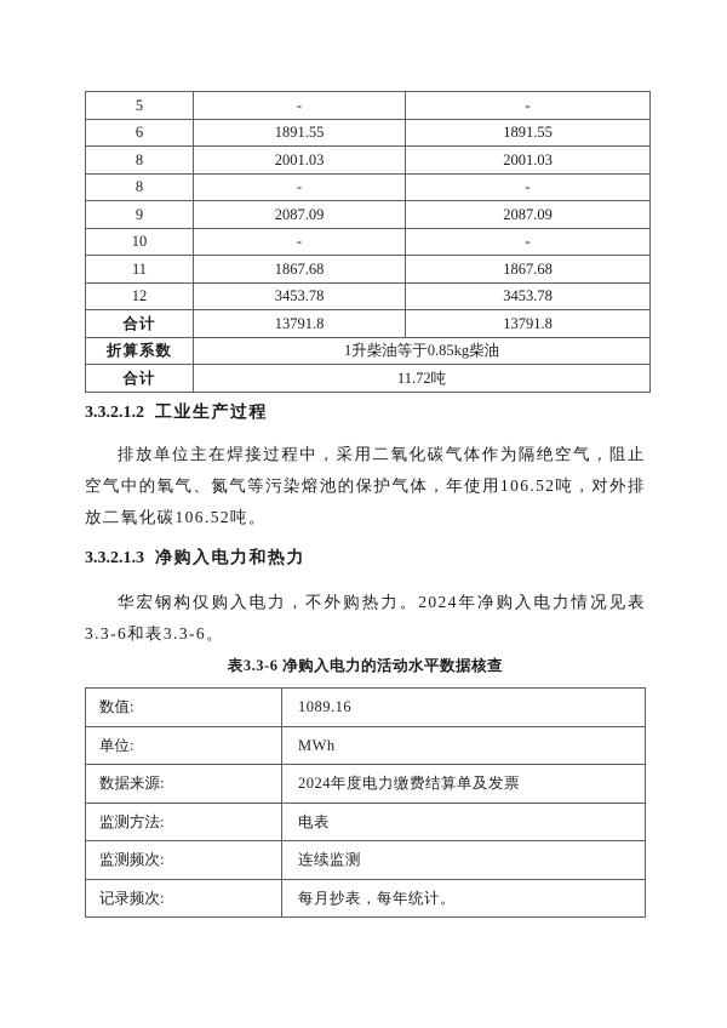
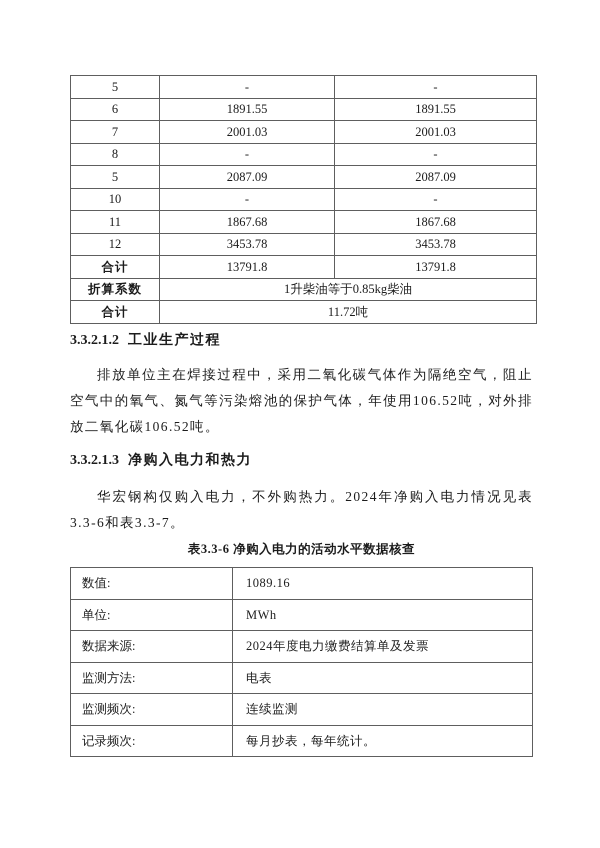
  5	-	-
  6	1891.55	1891.55
- 8	2001.03	2001.03
+ 7	2001.03	2001.03
  8	-	-
- 9	2087.09	2087.09
+ 5	2087.09	2087.09
  10	-	-
  11	1867.68	1867.68
  12	3453.78	3453.78
  合计	13791.8	13791.8
  折算系数	1升柴油等于0.85kg柴油
  合计	11.72吨
  3.3.2.1.2 工业生产过程
  排放单位主在焊接过程中，采用二氧化碳气体作为隔绝空气，阻止空气中的氧气、氮气等污染熔池的保护气体，年使用106.52吨，对外排放二氧化碳106.52吨。
  3.3.2.1.3 净购入电力和热力
- 华宏钢构仅购入电力，不外购热力。2024年净购入电力情况见表3.3-6和表3.3-6。
+ 华宏钢构仅购入电力，不外购热力。2024年净购入电力情况见表3.3-6和表3.3-7。
  表3.3-6 净购入电力的活动水平数据核查
  数值:	1089.16
  单位:	MWh
  数据来源:	2024年度电力缴费结算单及发票
  监测方法:	电表
  监测频次:	连续监测
  记录频次:	每月抄表，每年统计。
